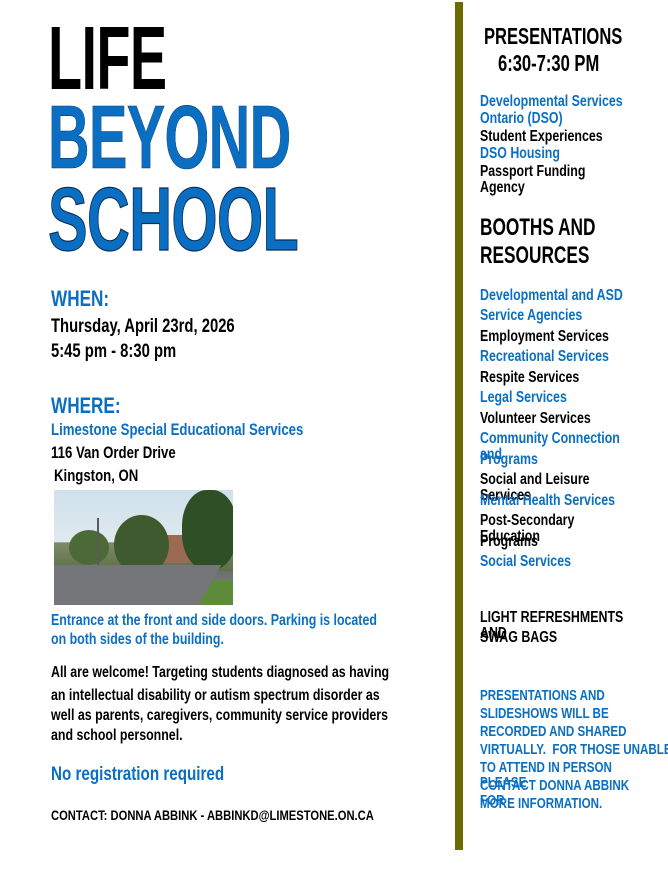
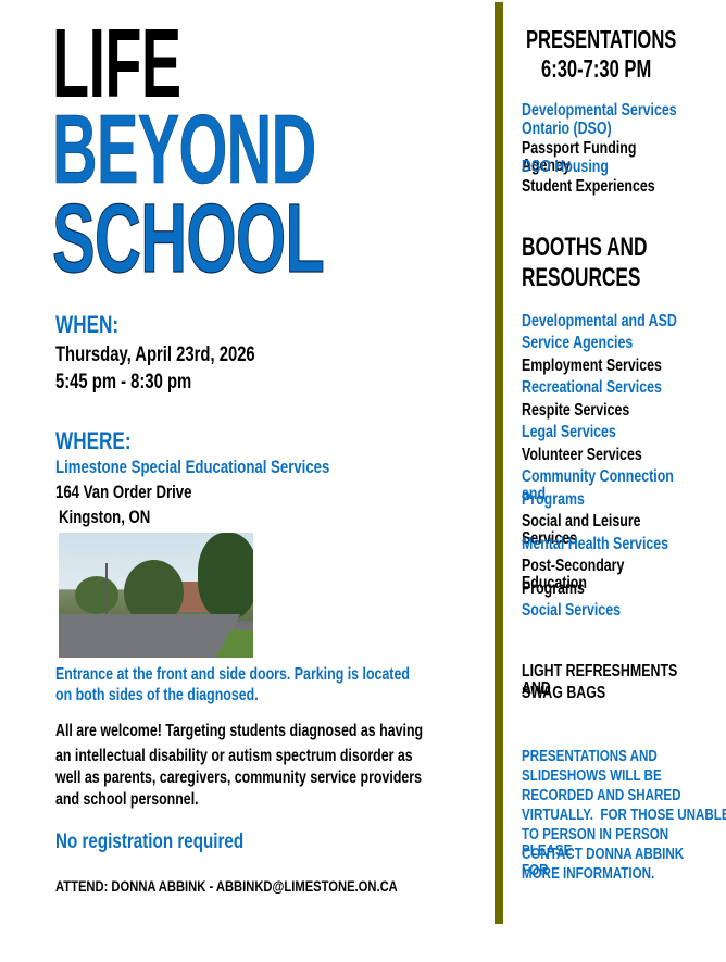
  LIFE
  BEYOND
  SCHOOL
  WHEN:
  Thursday, April 23rd, 2026
  5:45 pm - 8:30 pm
  WHERE:
  Limestone Special Educational Services
- 116 Van Order Drive
+ 164 Van Order Drive
  Kingston, ON
  Entrance at the front and side doors. Parking is located
- on both sides of the building.
+ on both sides of the diagnosed.
  All are welcome! Targeting students diagnosed as having
  an intellectual disability or autism spectrum disorder as
  well as parents, caregivers, community service providers
  and school personnel.
  No registration required
- CONTACT: DONNA ABBINK - ABBINKD@LIMESTONE.ON.CA
+ ATTEND: DONNA ABBINK - ABBINKD@LIMESTONE.ON.CA
  PRESENTATIONS
  6:30-7:30 PM
  Developmental Services
  Ontario (DSO)
- Student Experiences
+ Passport Funding Agency
  DSO Housing
- Passport Funding Agency
+ Student Experiences
  BOOTHS AND
  RESOURCES
  Developmental and ASD
  Service Agencies
  Employment Services
  Recreational Services
  Respite Services
  Legal Services
  Volunteer Services
  Community Connection and
  Programs
  Social and Leisure Services
  Mental Health Services
  Post-Secondary Education
  Programs
  Social Services
  LIGHT REFRESHMENTS AND
  SWAG BAGS
  PRESENTATIONS AND
  SLIDESHOWS WILL BE
  RECORDED AND SHARED
  VIRTUALLY. FOR THOSE UNABL
- TO ATTEND IN PERSON PLEASE
+ TO PERSON IN PERSON PLEASE
  CONTACT DONNA ABBINK FOR
  MORE INFORMATION.
